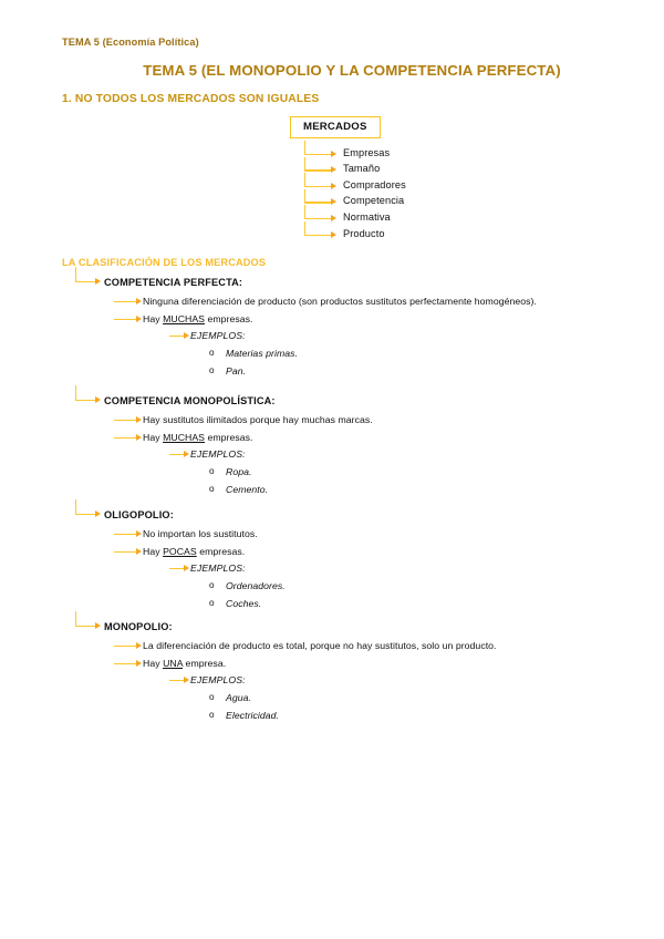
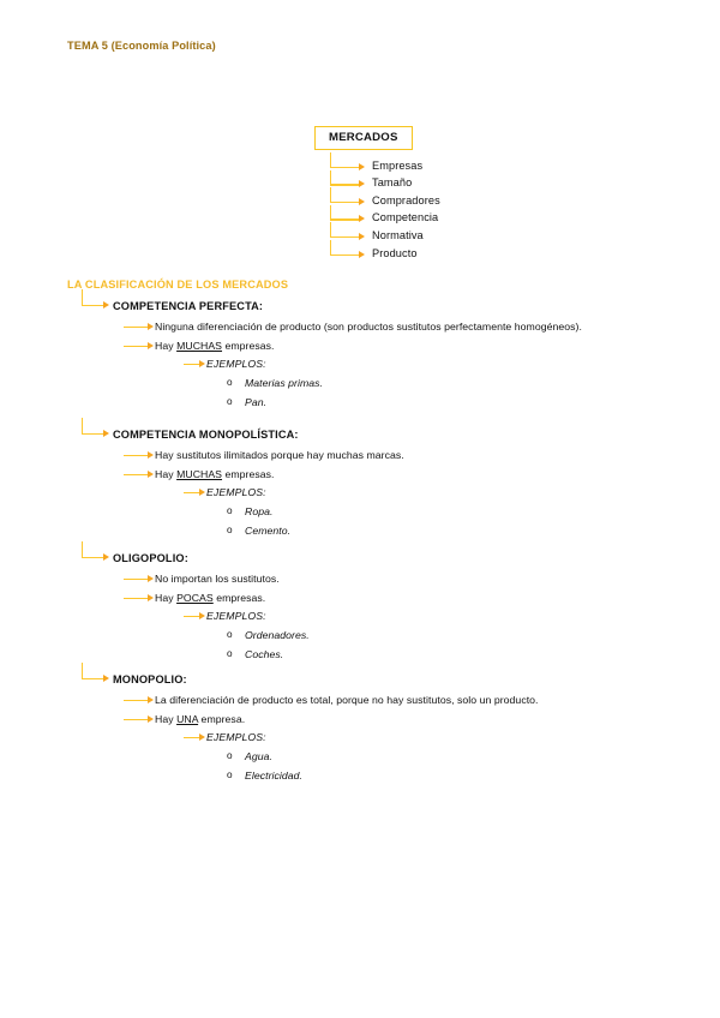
  TEMA 5 (Economía Política)
- TEMA 5 (EL MONOPOLIO Y LA COMPETENCIA PERFECTA)
- 1. NO TODOS LOS MERCADOS SON IGUALES
  MERCADOS
  Empresas
  Tamaño
  Compradores
  Competencia
  Normativa
  Producto
  LA CLASIFICACIÓN DE LOS MERCADOS
  COMPETENCIA PERFECTA:
  Ninguna diferenciación de producto (son productos sustitutos perfectamente homogéneos).
  Hay MUCHAS empresas.
  EJEMPLOS:
  o
  Materias primas.
  o
  Pan.
  COMPETENCIA MONOPOLÍSTICA:
  Hay sustitutos ilimitados porque hay muchas marcas.
  Hay MUCHAS empresas.
  EJEMPLOS:
  o
  Ropa.
  o
  Cemento.
  OLIGOPOLIO:
  No importan los sustitutos.
  Hay POCAS empresas.
  EJEMPLOS:
  o
  Ordenadores.
  o
  Coches.
  MONOPOLIO:
  La diferenciación de producto es total, porque no hay sustitutos, solo un producto.
  Hay UNA empresa.
  EJEMPLOS:
  o
  Agua.
  o
  Electricidad.
